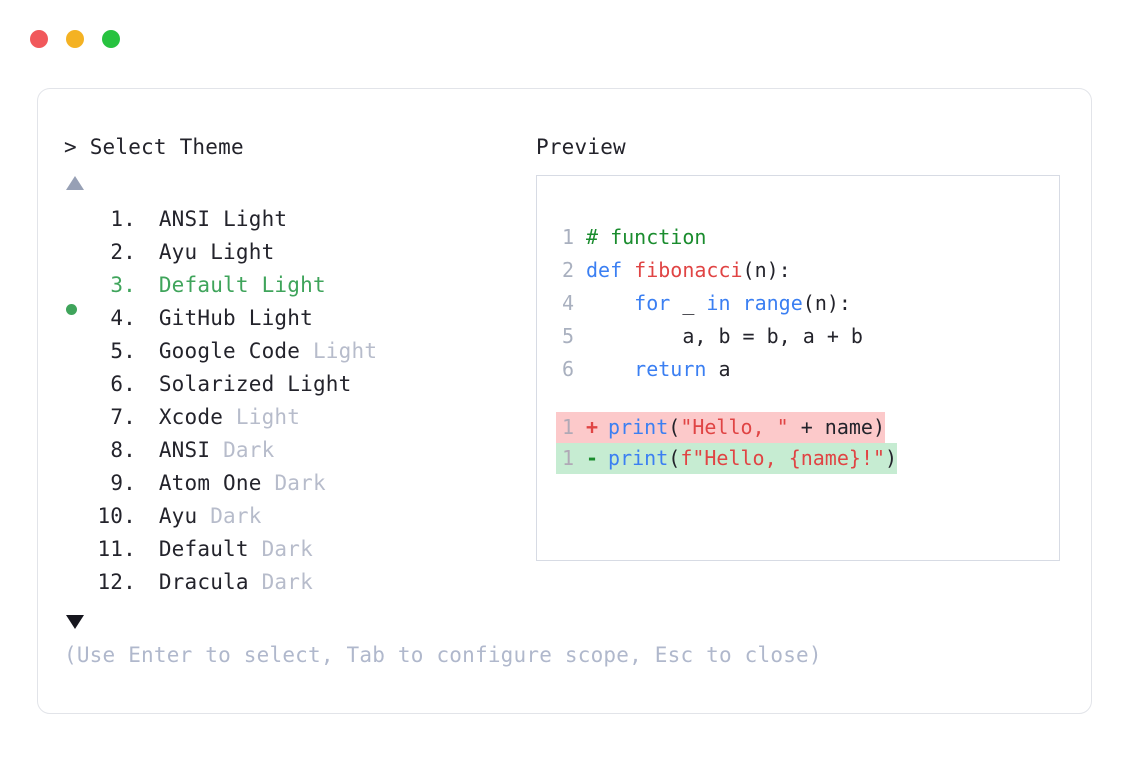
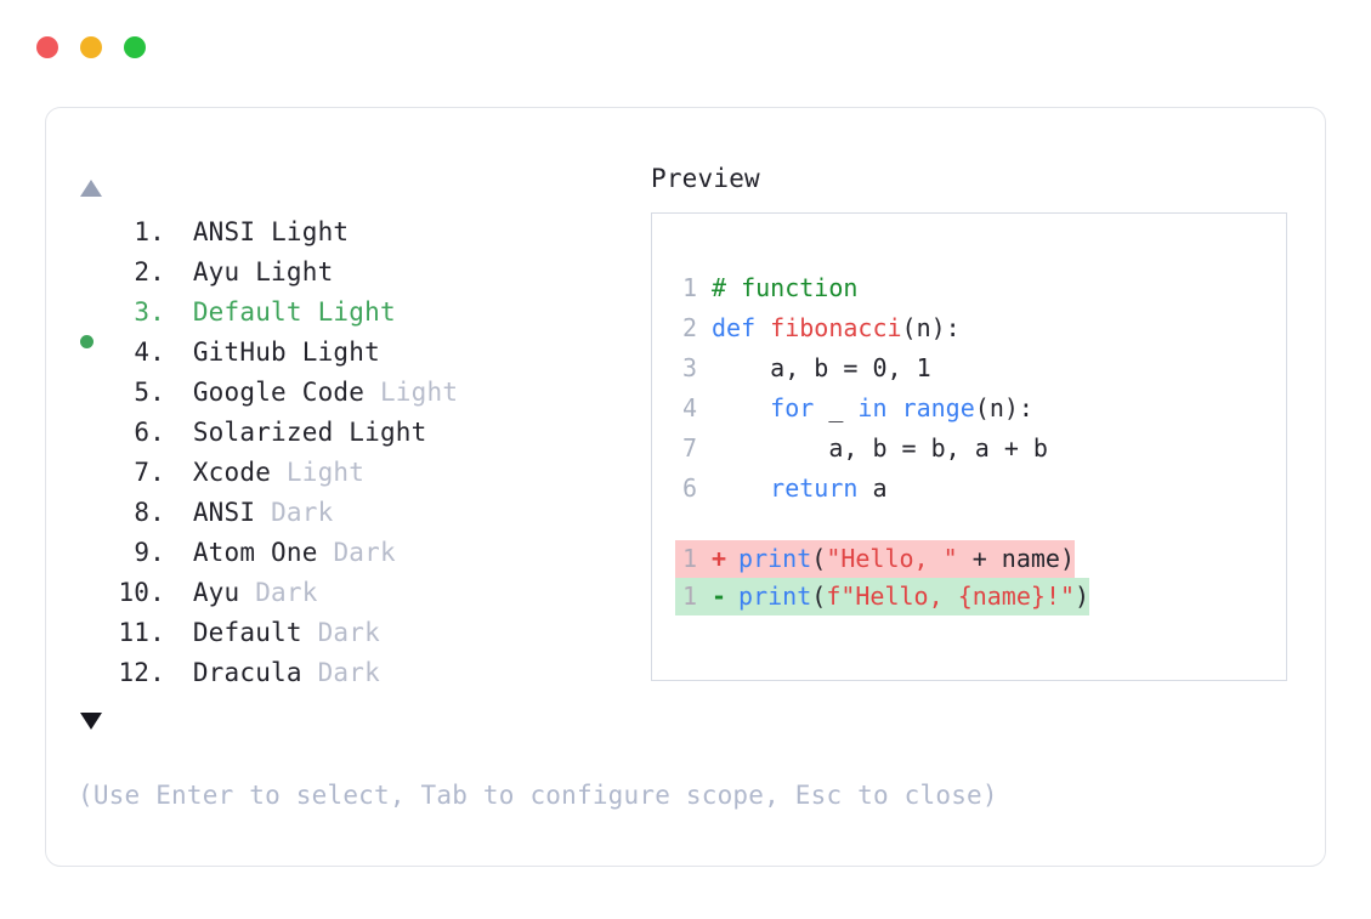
- > Select Theme
  1.
  ANSI
  Light
  2.
  Ayu
  Light
  3.
  Default
  Light
  4.
  GitHub
  Light
  5.
  Google Code
  Light
  6.
  Solarized
  Light
  7.
  Xcode
  Light
  8.
  ANSI
  Dark
  9.
  Atom One
  Dark
  10.
  Ayu
  Dark
  11.
  Default
  Dark
  12.
  Dracula
  Dark
  Preview
  1
  # function
  2
  def fibonacci(n):
+ 3
+ a, b = 0, 1
  4
  for _ in range(n):
- 5
+ 7
  a, b = b, a + b
  6
  return a
  1
  +
  print("Hello, " + name)
  1
  -
  print(f"Hello, {name}!")
  (Use Enter to select, Tab to configure scope, Esc to close)
